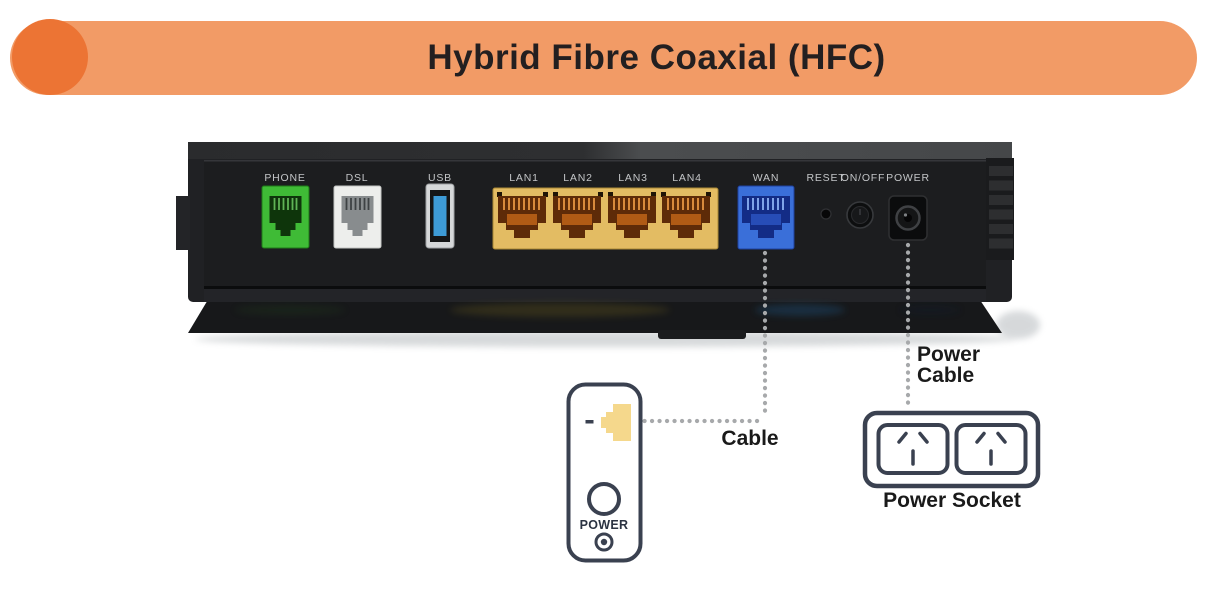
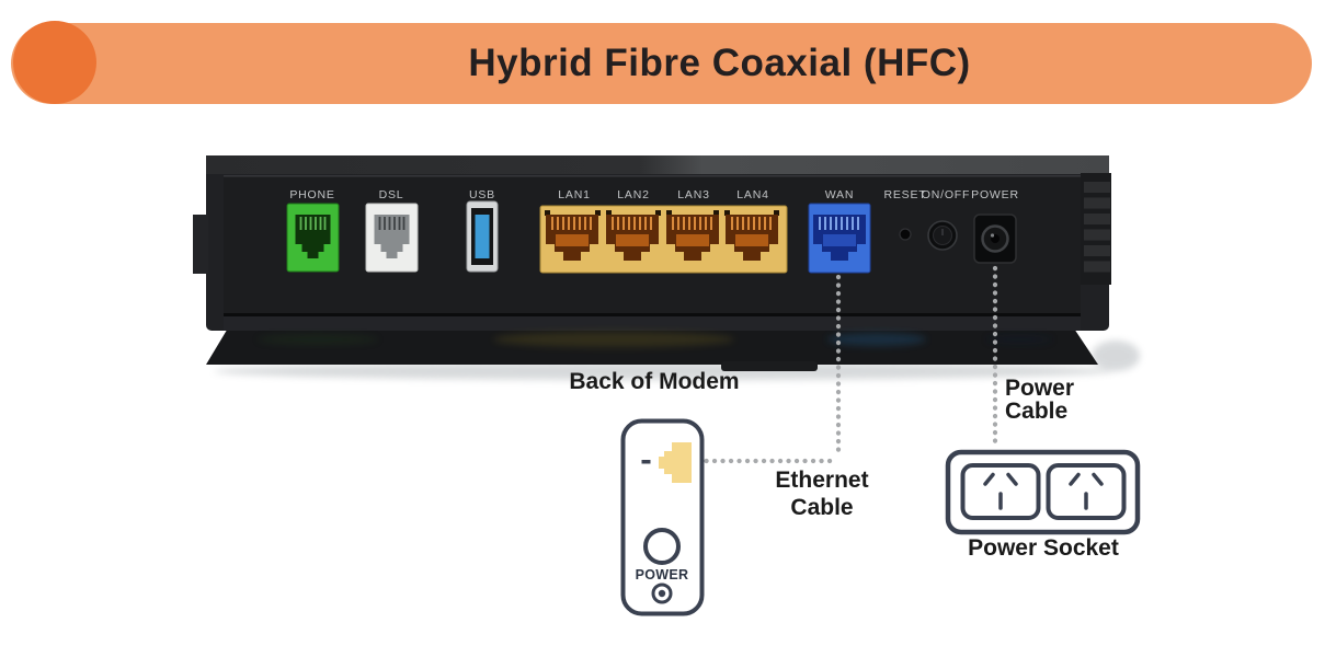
  Hybrid Fibre Coaxial (HFC)
  PHONE
  DSL
  USB
  LAN1
  LAN2
  LAN3
  LAN4
  WAN
  RESET
  ON/OFF
  POWER
  POWER
+ Back of Modem
+ Ethernet
  Cable
  Power
  Cable
  Power Socket
